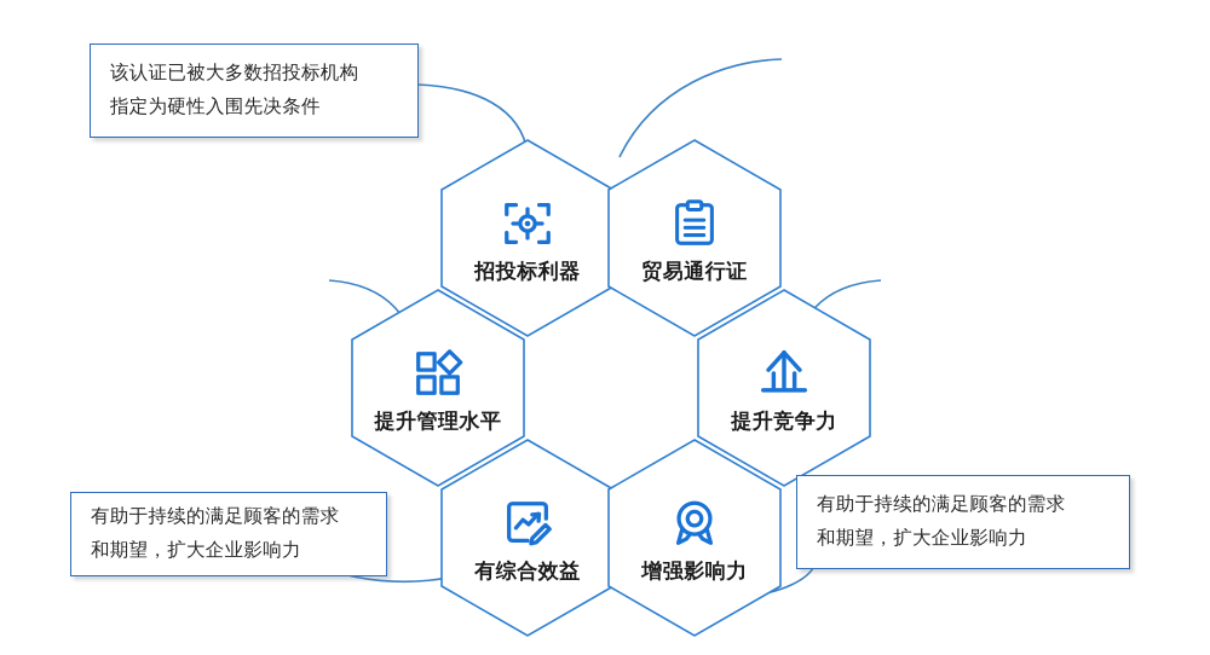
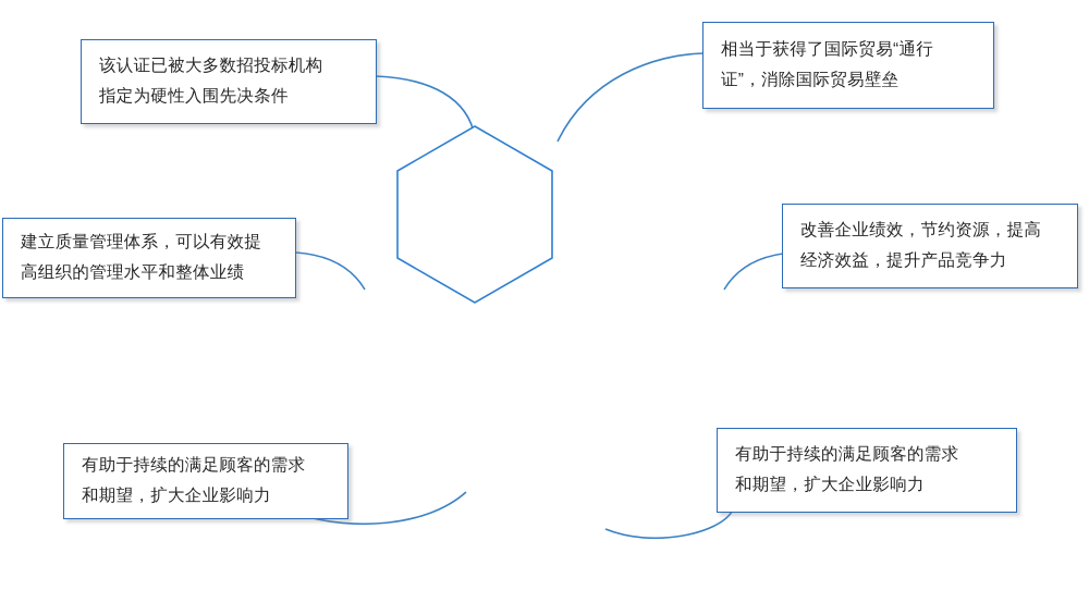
- 招投标利器
- 贸易通行证
- 提升管理水平
- 提升竞争力
- 有综合效益
- 增强影响力
  该认证已被大多数招投标机构
  指定为硬性入围先决条件
+ 相当于获得了国际贸易“通行
+ 证”，消除国际贸易壁垒
+ 建立质量管理体系，可以有效提
+ 高组织的管理水平和整体业绩
+ 改善企业绩效，节约资源，提高
+ 经济效益，提升产品竞争力
  有助于持续的满足顾客的需求
  和期望，扩大企业影响力
  有助于持续的满足顾客的需求
  和期望，扩大企业影响力
